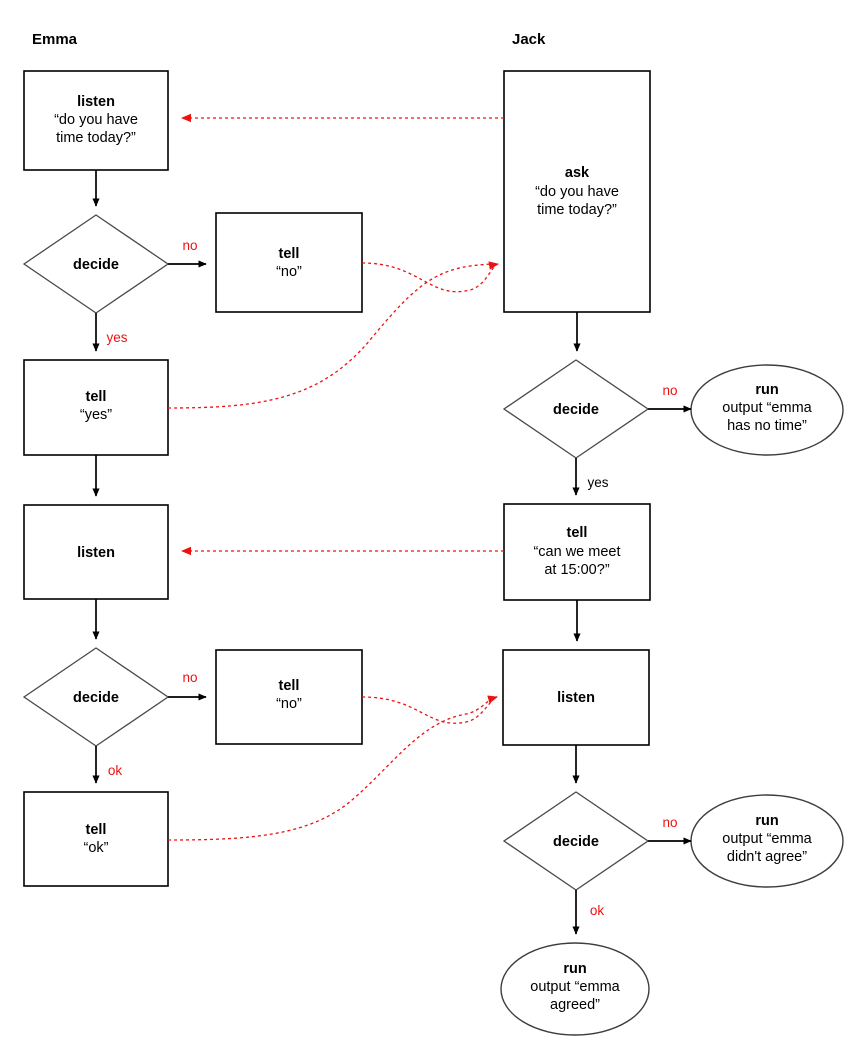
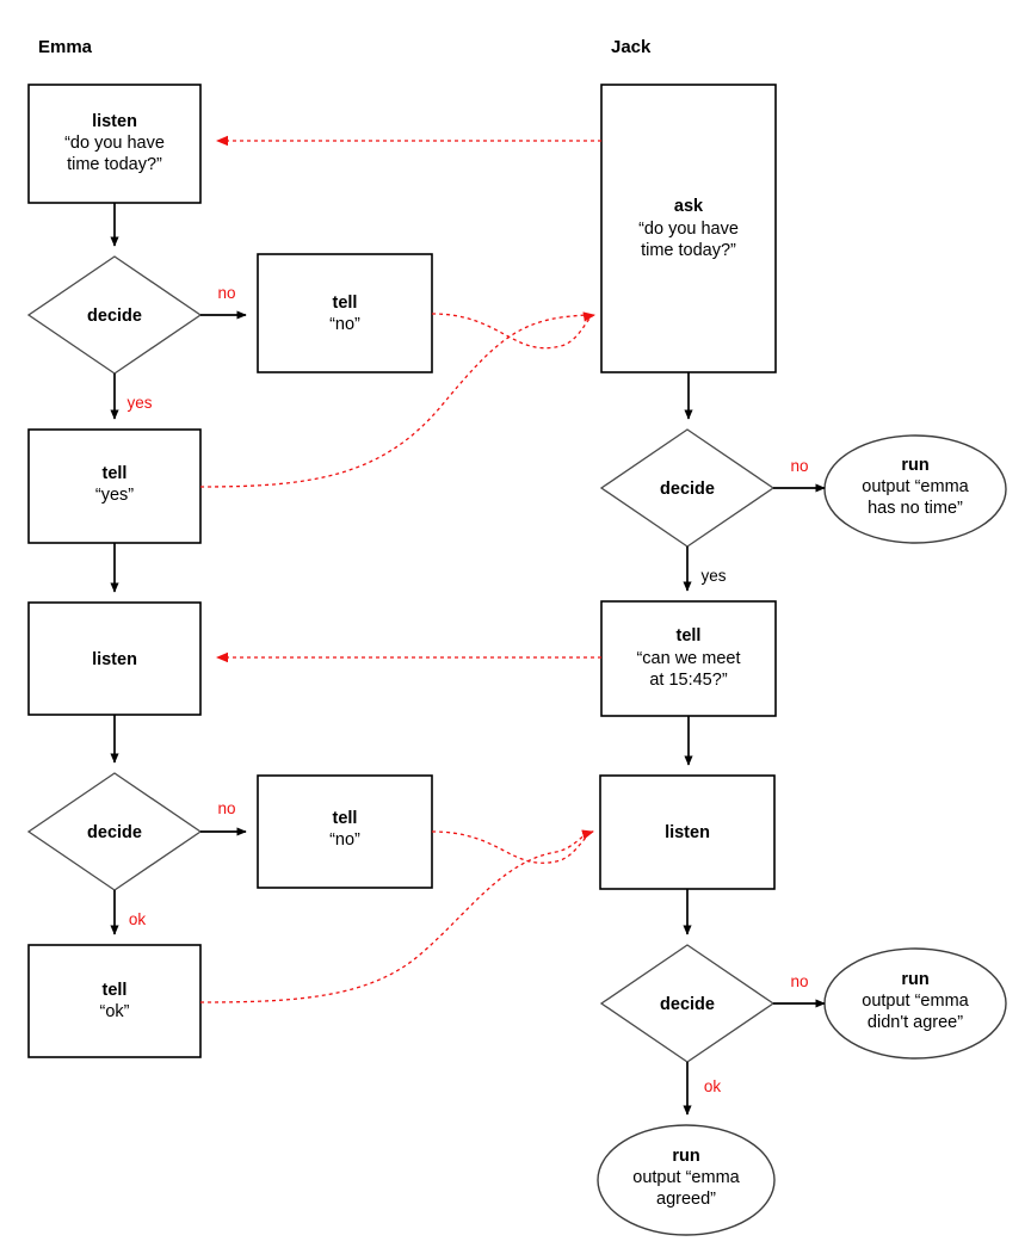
  Emma
  Jack
  listen
  “do you have
  time today?”
  decide
  tell
  “no”
  tell
  “yes”
  listen
  decide
  tell
  “no”
  tell
  “ok”
  ask
  “do you have
  time today?”
  decide
  run
  output “emma
  has no time”
  tell
  “can we meet
- at 15:00?”
+ at 15:45?”
  listen
  decide
  run
  output “emma
  didn't agree”
  run
  output “emma
  agreed”
  no
  yes
  no
  ok
  no
  yes
  no
  ok
